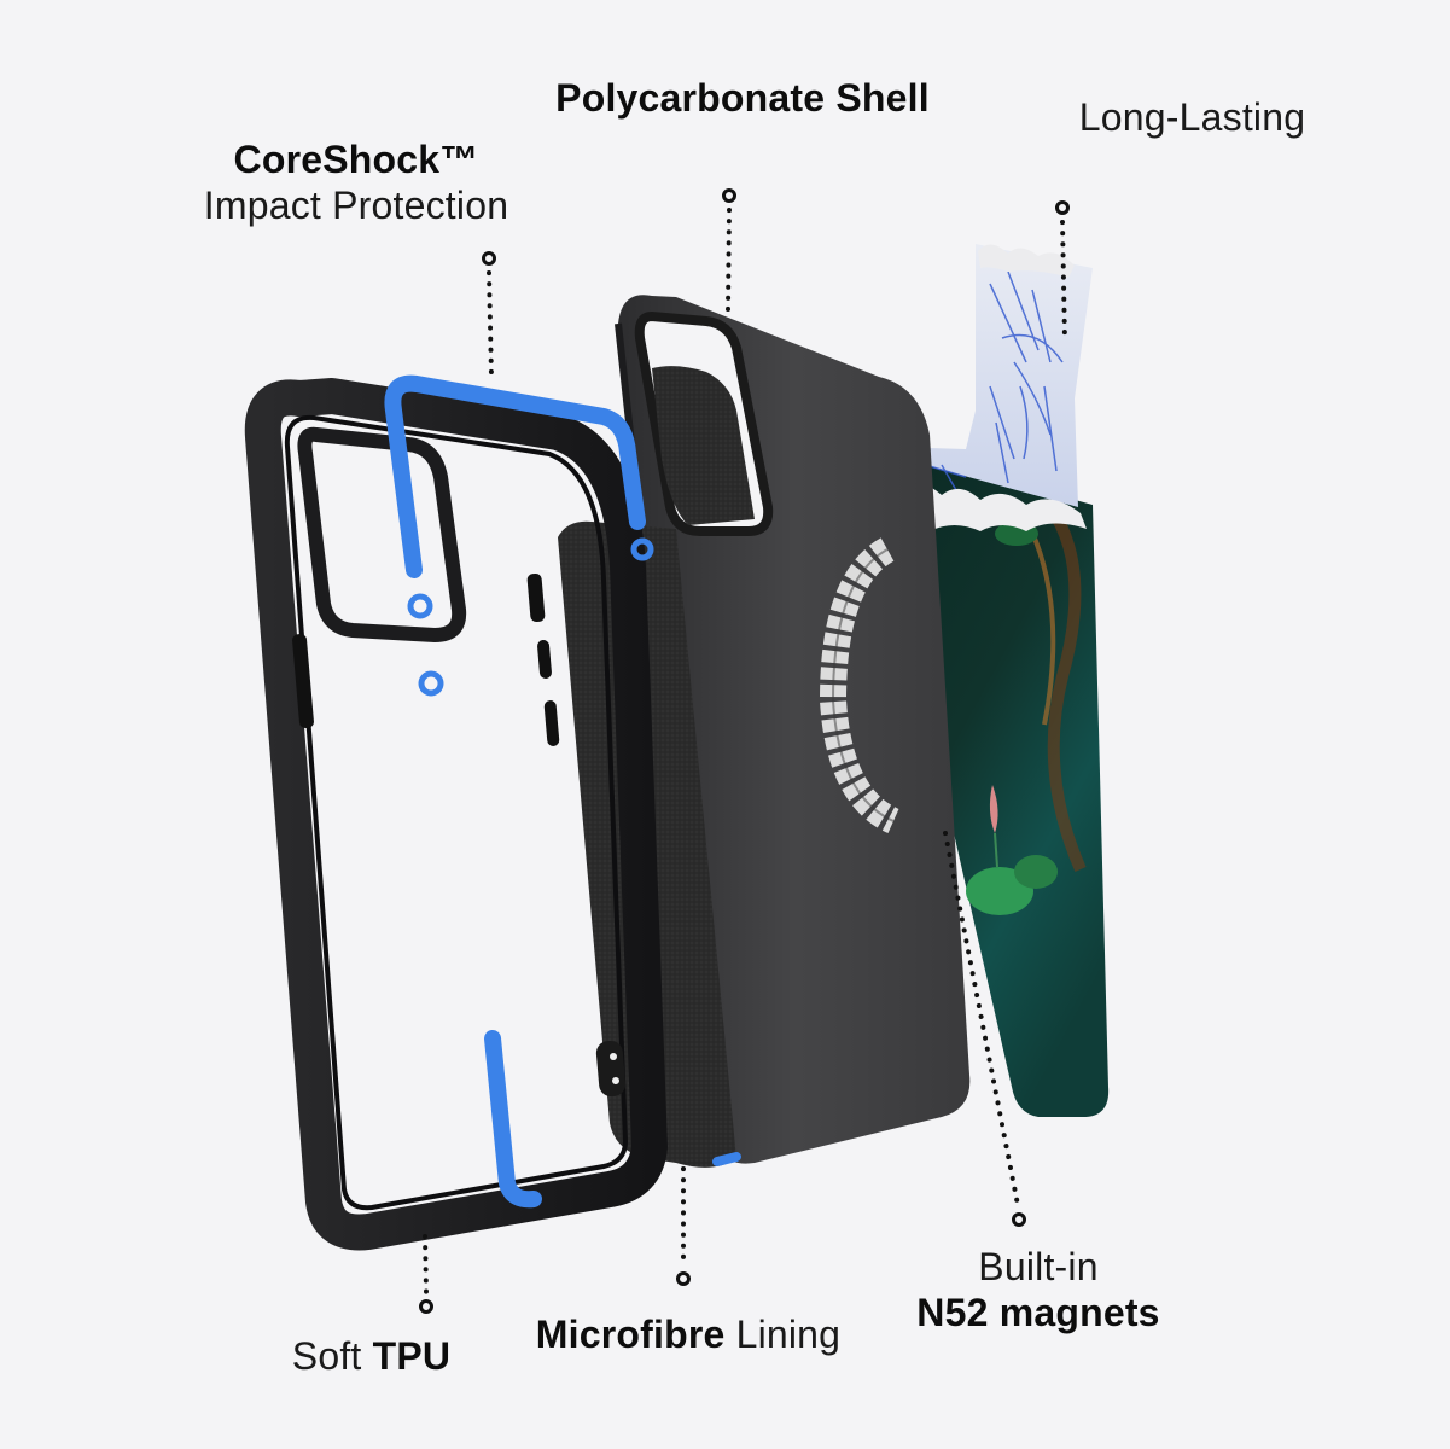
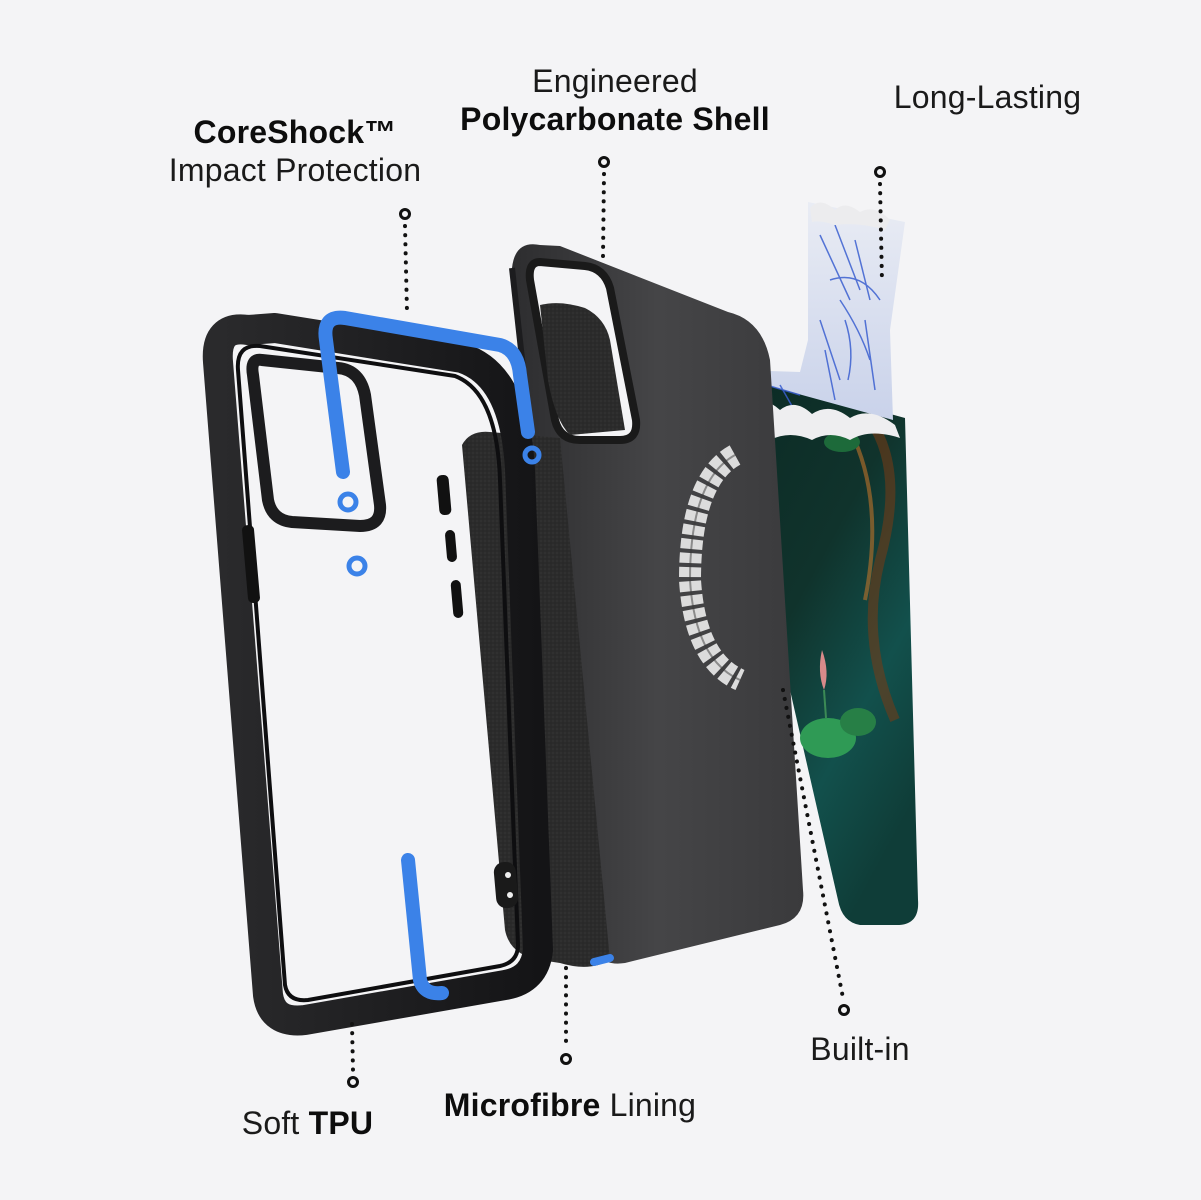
  CoreShock™
  Impact Protection
+ Engineered
  Polycarbonate Shell
  Long-Lasting
  Soft TPU
  Microfibre Lining
  Built-in
- N52 magnets
